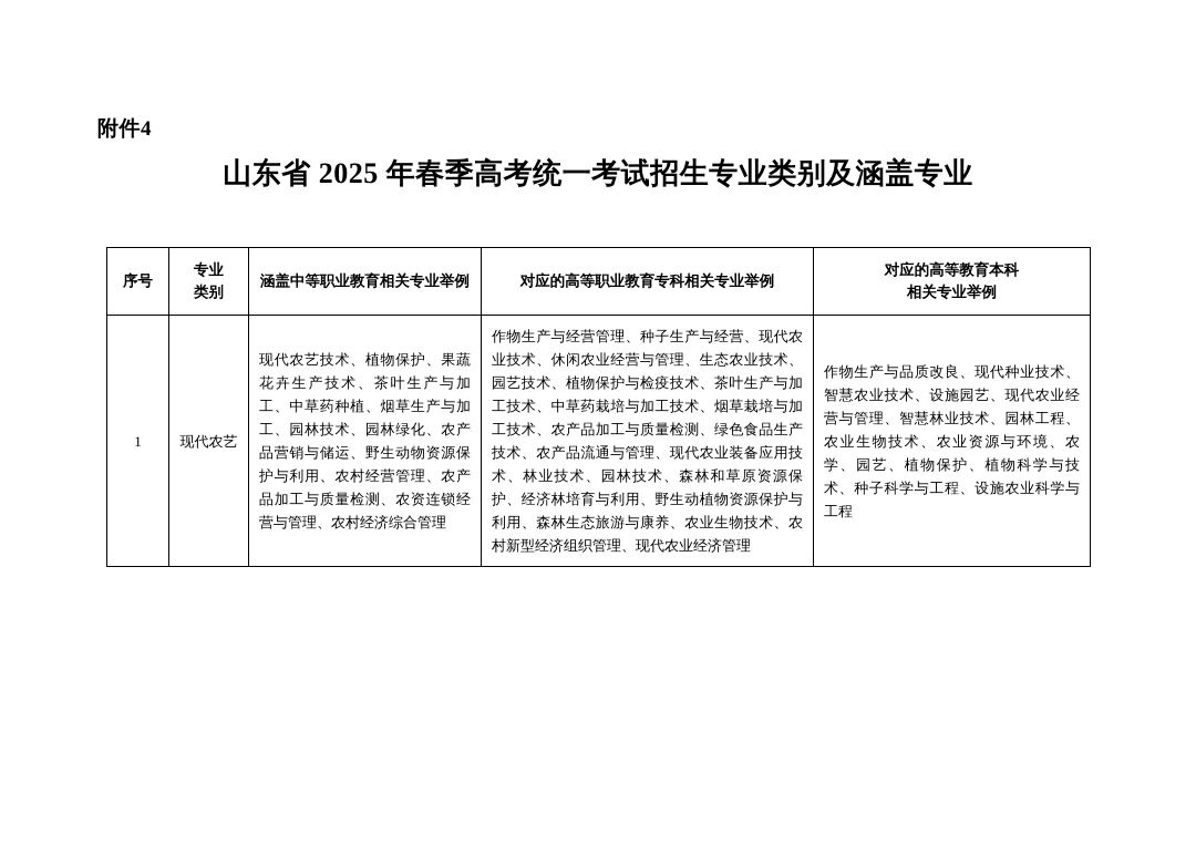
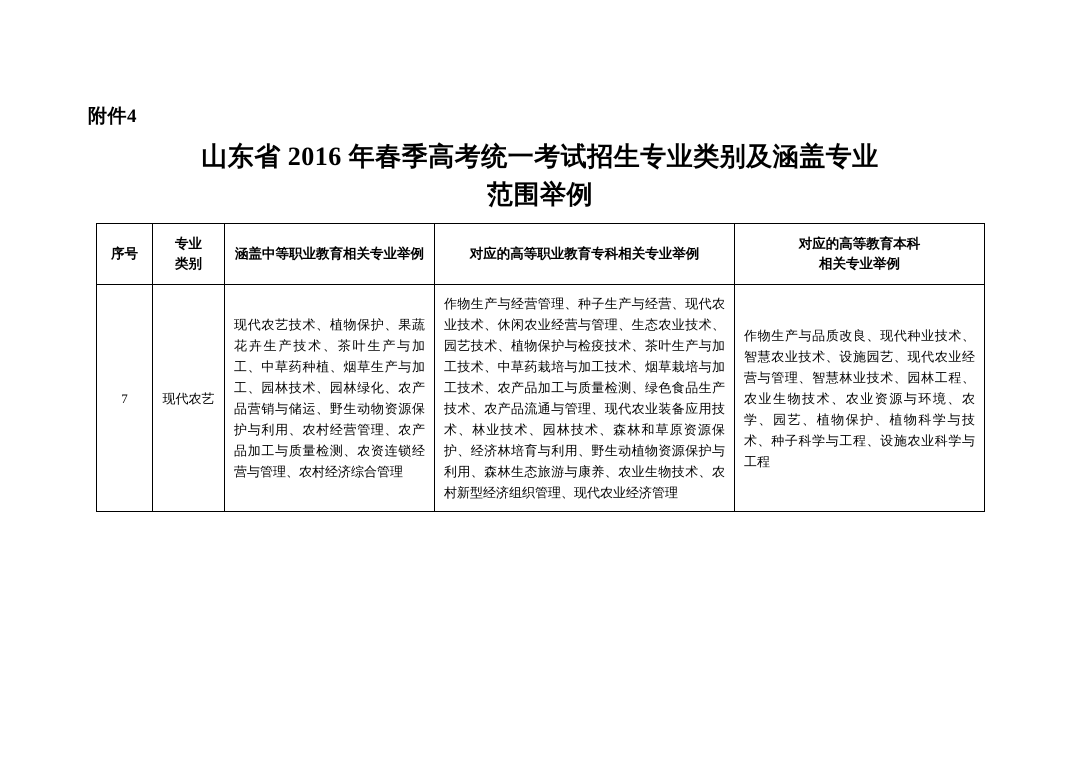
  附件4
- 山东省 2025 年春季高考统一考试招生专业类别及涵盖专业
+ 山东省 2016 年春季高考统一考试招生专业类别及涵盖专业
+ 范围举例
  序号	专业 类别	涵盖中等职业教育相关专业举例	对应的高等职业教育专科相关专业举例	对应的高等教育本科 相关专业举例
- 1	现代农艺	现代农艺技术、植物保护、果蔬花卉生产技术、茶叶生产与加工、中草药种植、烟草生产与加工、园林技术、园林绿化、农产品营销与储运、野生动物资源保护与利用、农村经营管理、农产品加工与质量检测、农资连锁经营与管理、农村经济综合管理	作物生产与经营管理、种子生产与经营、现代农业技术、休闲农业经营与管理、生态农业技术、园艺技术、植物保护与检疫技术、茶叶生产与加工技术、中草药栽培与加工技术、烟草栽培与加工技术、农产品加工与质量检测、绿色食品生产技术、农产品流通与管理、现代农业装备应用技术、林业技术、园林技术、森林和草原资源保护、经济林培育与利用、野生动植物资源保护与利用、森林生态旅游与康养、农业生物技术、农村新型经济组织管理、现代农业经济管理	作物生产与品质改良、现代种业技术、智慧农业技术、设施园艺、现代农业经营与管理、智慧林业技术、园林工程、农业生物技术、农业资源与环境、农学、园艺、植物保护、植物科学与技术、种子科学与工程、设施农业科学与工程
+ 7	现代农艺	现代农艺技术、植物保护、果蔬花卉生产技术、茶叶生产与加工、中草药种植、烟草生产与加工、园林技术、园林绿化、农产品营销与储运、野生动物资源保护与利用、农村经营管理、农产品加工与质量检测、农资连锁经营与管理、农村经济综合管理	作物生产与经营管理、种子生产与经营、现代农业技术、休闲农业经营与管理、生态农业技术、园艺技术、植物保护与检疫技术、茶叶生产与加工技术、中草药栽培与加工技术、烟草栽培与加工技术、农产品加工与质量检测、绿色食品生产技术、农产品流通与管理、现代农业装备应用技术、林业技术、园林技术、森林和草原资源保护、经济林培育与利用、野生动植物资源保护与利用、森林生态旅游与康养、农业生物技术、农村新型经济组织管理、现代农业经济管理	作物生产与品质改良、现代种业技术、智慧农业技术、设施园艺、现代农业经营与管理、智慧林业技术、园林工程、农业生物技术、农业资源与环境、农学、园艺、植物保护、植物科学与技术、种子科学与工程、设施农业科学与工程
